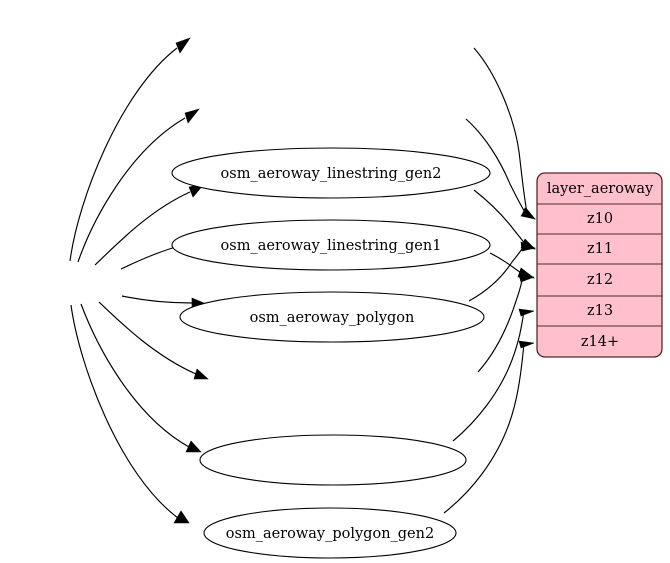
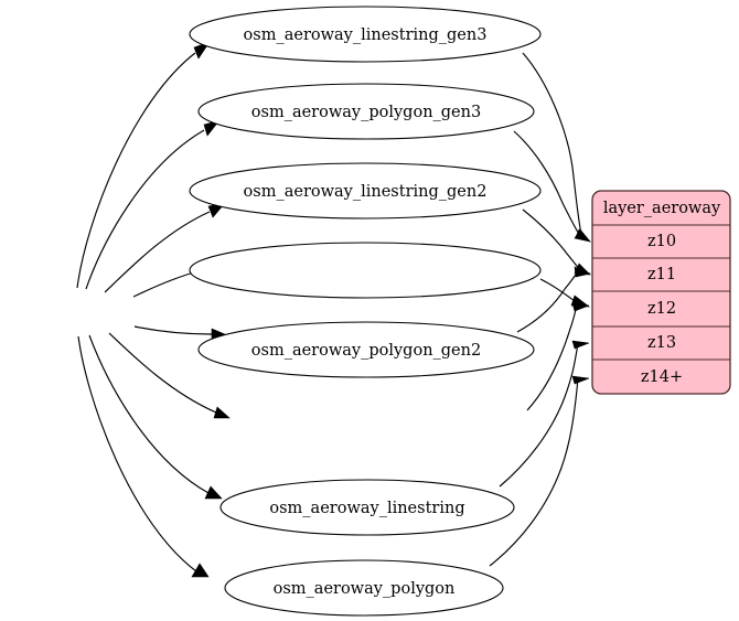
+ osm_aeroway_linestring_gen3
+ osm_aeroway_polygon_gen3
  osm_aeroway_linestring_gen2
- osm_aeroway_linestring_gen1
- osm_aeroway_polygon
+ osm_aeroway_polygon_gen2
+ osm_aeroway_linestring
- osm_aeroway_polygon_gen2
+ osm_aeroway_polygon
  layer_aeroway
  z10
  z11
  z12
  z13
  z14+
